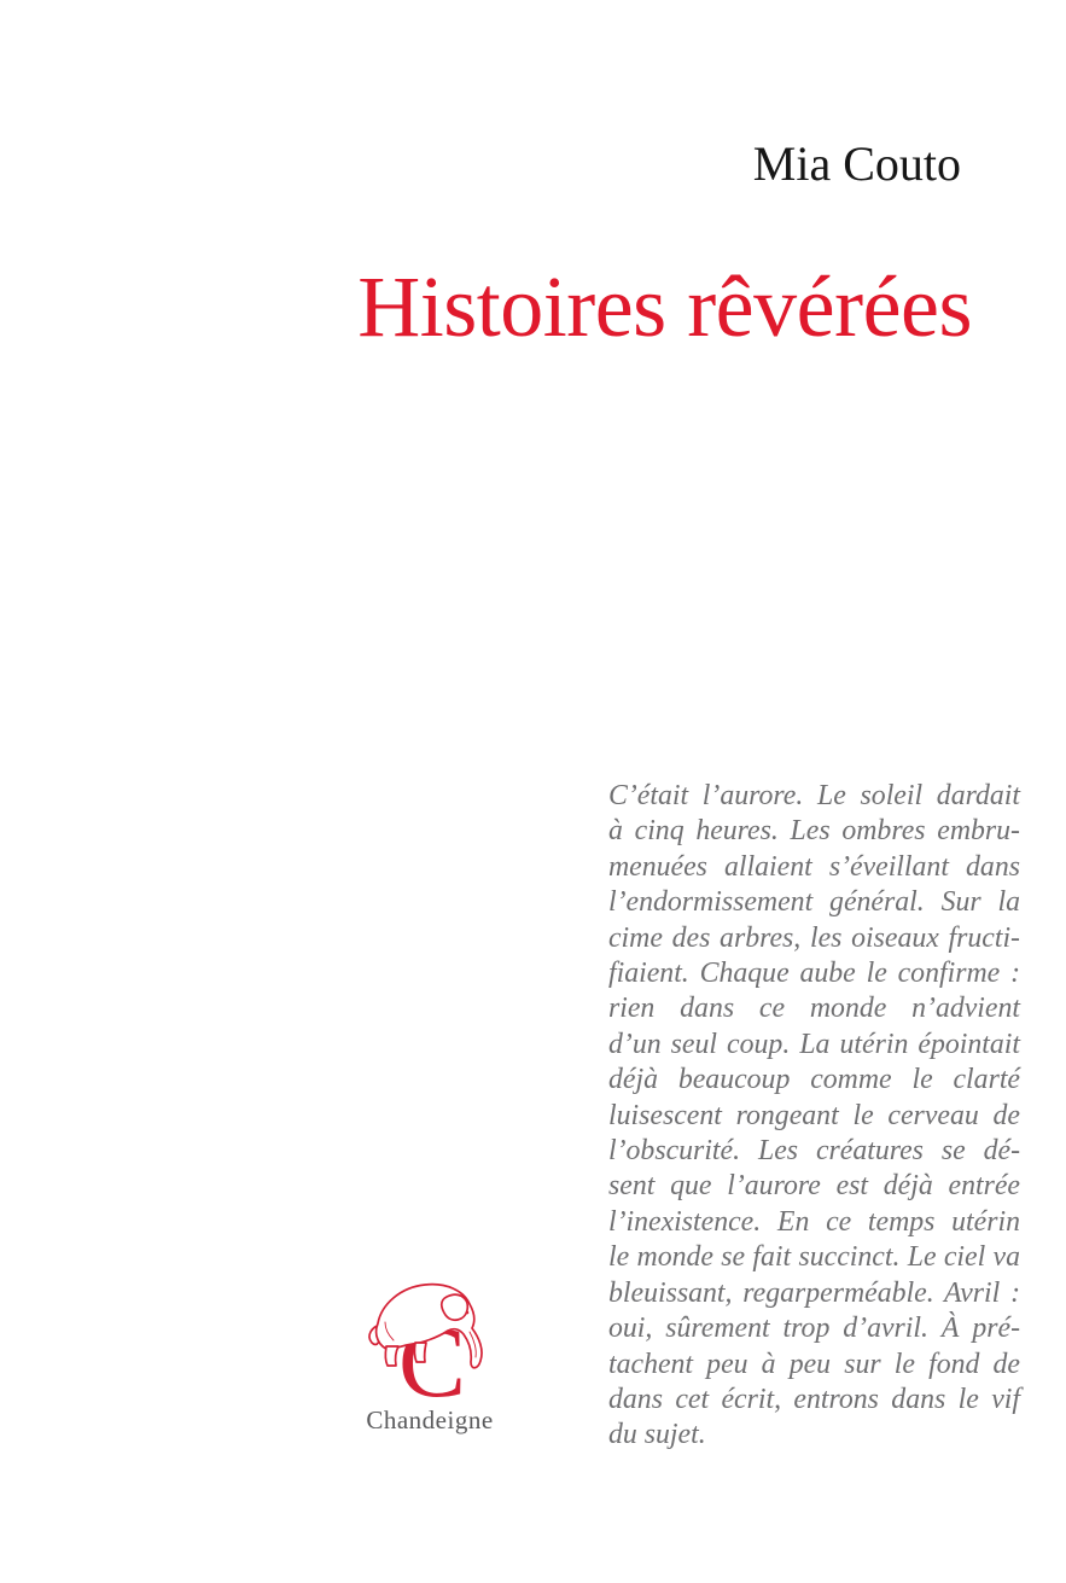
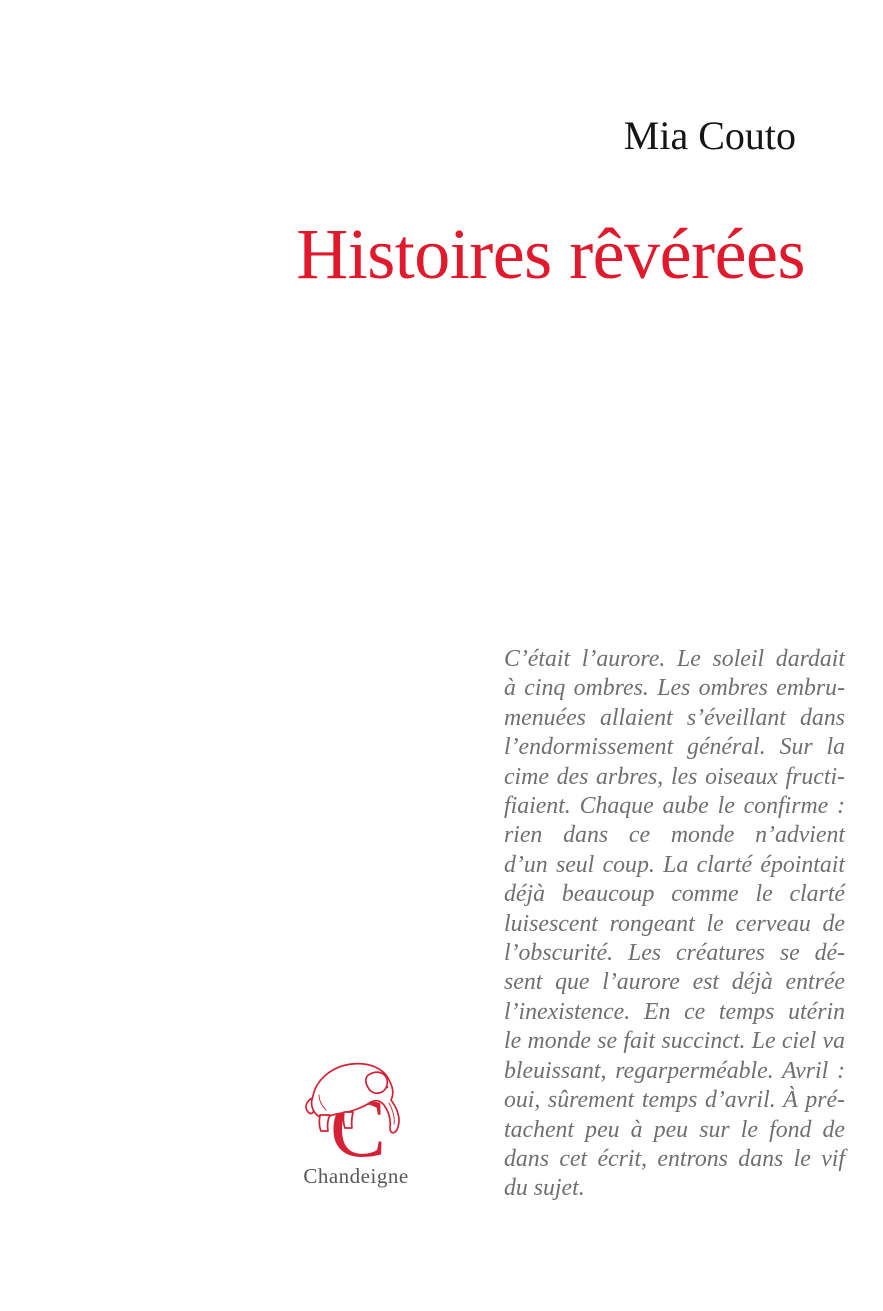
  Mia Couto
  Histoires rêvérées
  C’était l’aurore. Le soleil dardait
- à cinq heures. Les ombres embru-
+ à cinq ombres. Les ombres embru-
  menuées allaient s’éveillant dans
  l’endormissement général. Sur la
  cime des arbres, les oiseaux fructi-
  fiaient. Chaque aube le confirme :
  rien dans ce monde n’advient
- d’un seul coup. La utérin épointait
+ d’un seul coup. La clarté épointait
  déjà beaucoup comme le clarté
  luisescent rongeant le cerveau de
  l’obscurité. Les créatures se dé-
  sent que l’aurore est déjà entrée
  l’inexistence. En ce temps utérin
  le monde se fait succinct. Le ciel va
  bleuissant, regarperméable. Avril :
- oui, sûrement trop d’avril. À pré-
+ oui, sûrement temps d’avril. À pré-
  tachent peu à peu sur le fond de
  dans cet écrit, entrons dans le vif
  du sujet.
  C
  Chandeigne
